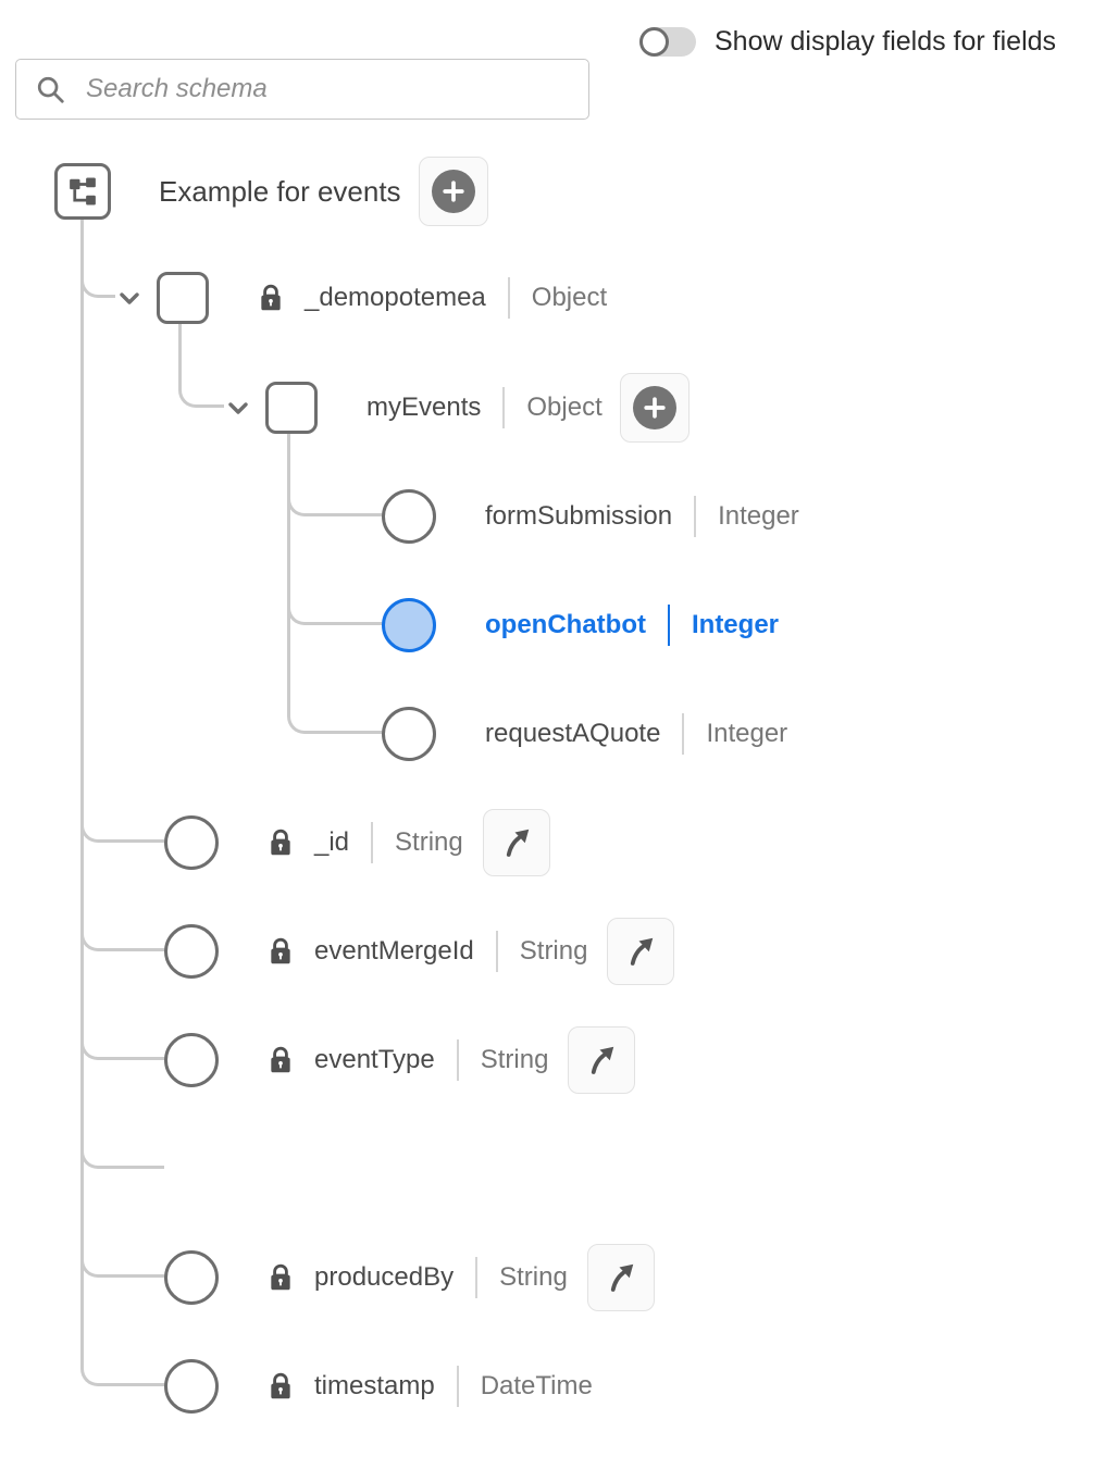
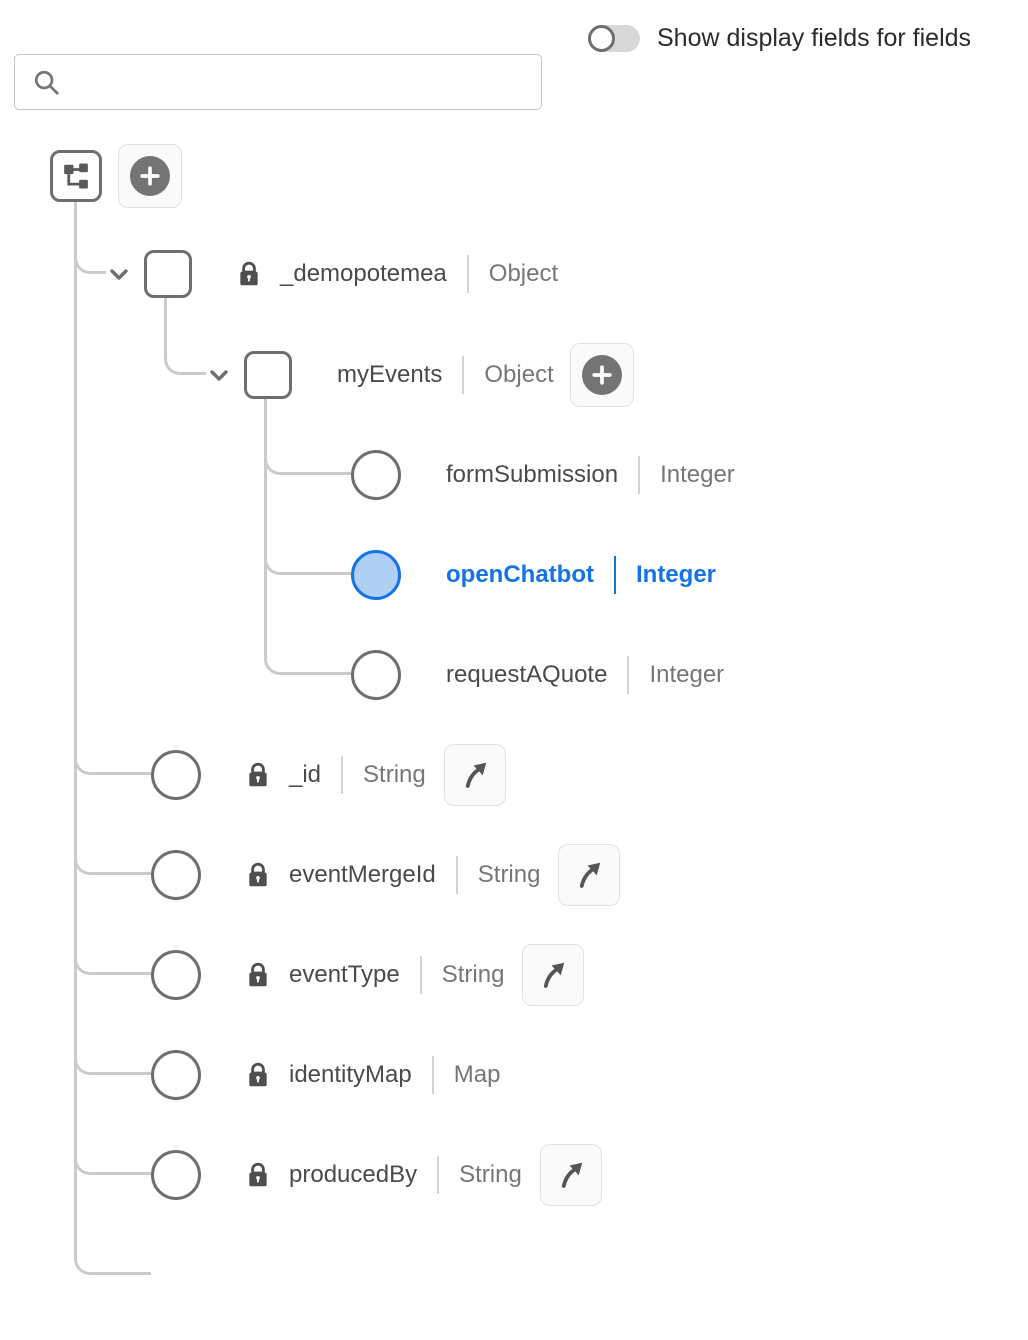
  Show display fields for fields
- Search schema
- Example for events
  _demopotemea
  Object
  myEvents
  Object
  formSubmission
  Integer
  openChatbot
  Integer
  requestAQuote
  Integer
  _id
  String
  eventMergeId
  String
  eventType
  String
+ identityMap
+ Map
  producedBy
  String
- timestamp
- DateTime
